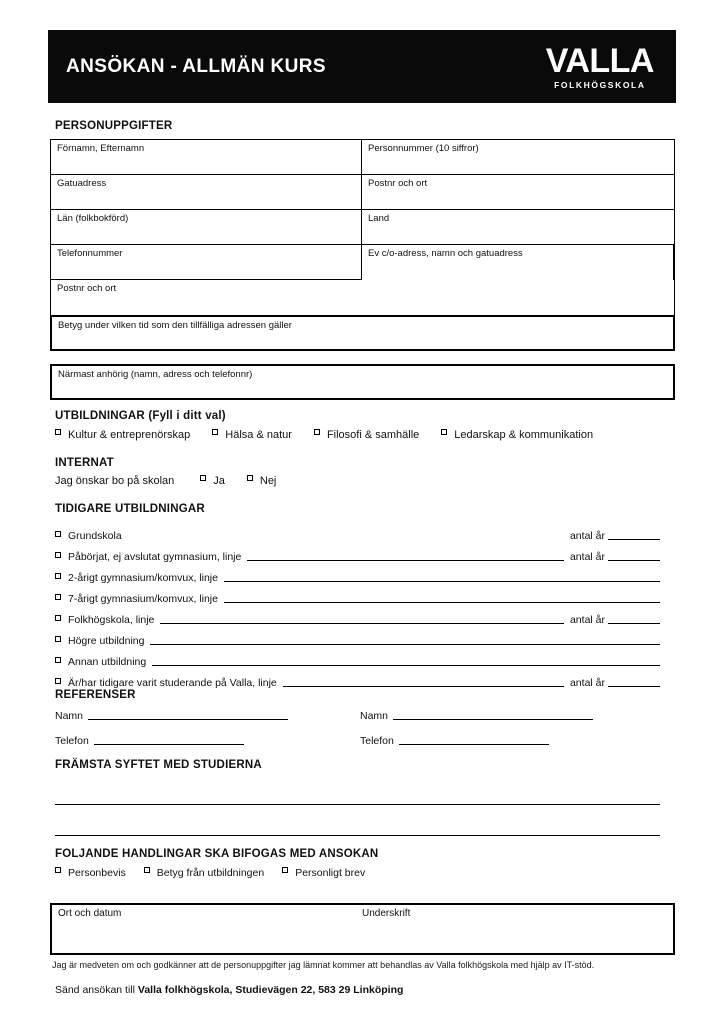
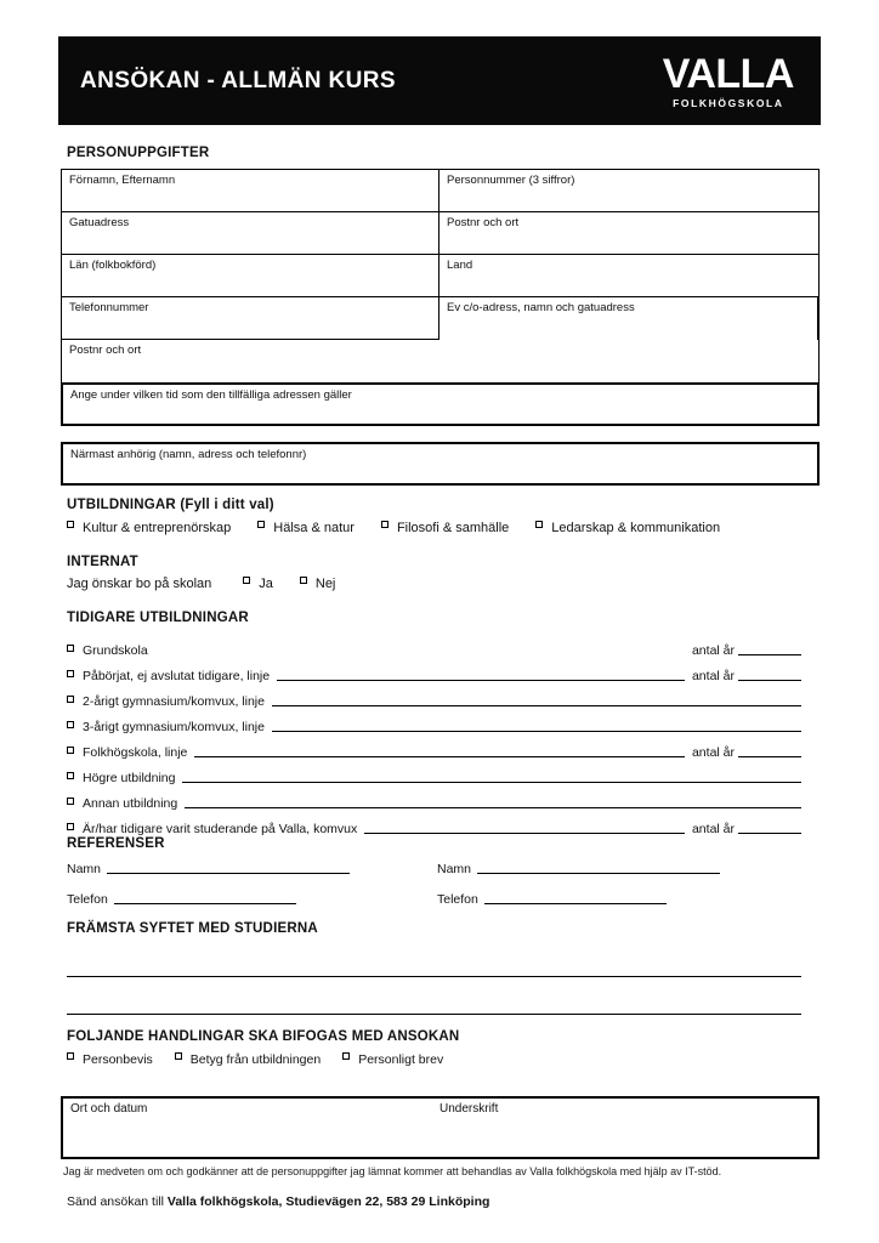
  ANSÖKAN - ALLMÄN KURS
  VALLA
  FOLKHÖGSKOLA
  PERSONUPPGIFTER
  Förnamn, Efternamn
- Personnummer (10 siffror)
+ Personnummer (3 siffror)
  Gatuadress
  Postnr och ort
  Län (folkbokförd)
  Land
  Telefonnummer
  Ev c/o-adress, namn och gatuadress
  Postnr och ort
- Betyg under vilken tid som den tillfälliga adressen gäller
+ Ange under vilken tid som den tillfälliga adressen gäller
  Närmast anhörig (namn, adress och telefonnr)
  UTBILDNINGAR (Fyll i ditt val)
  Kultur & entreprenörskap
  Hälsa & natur
  Filosofi & samhälle
  Ledarskap & kommunikation
  INTERNAT
  Jag önskar bo på skolan
  Ja
  Nej
  TIDIGARE UTBILDNINGAR
  Grundskola
  antal år
- Påbörjat, ej avslutat gymnasium, linje
+ Påbörjat, ej avslutat tidigare, linje
  antal år
  2-årigt gymnasium/komvux, linje
- 7-årigt gymnasium/komvux, linje
+ 3-årigt gymnasium/komvux, linje
  Folkhögskola, linje
  antal år
  Högre utbildning
  Annan utbildning
- Är/har tidigare varit studerande på Valla, linje
+ Är/har tidigare varit studerande på Valla, komvux
  antal år
  REFERENSER
  Namn
  Namn
  Telefon
  Telefon
  FRÄMSTA SYFTET MED STUDIERNA
  FOLJANDE HANDLINGAR SKA BIFOGAS MED ANSOKAN
  Personbevis
  Betyg från utbildningen
  Personligt brev
  Ort och datum
  Underskrift
  Jag är medveten om och godkänner att de personuppgifter jag lämnat kommer att behandlas av Valla folkhögskola med hjälp av IT-stöd.
  Sänd ansökan till Valla folkhögskola, Studievägen 22, 583 29 Linköping
